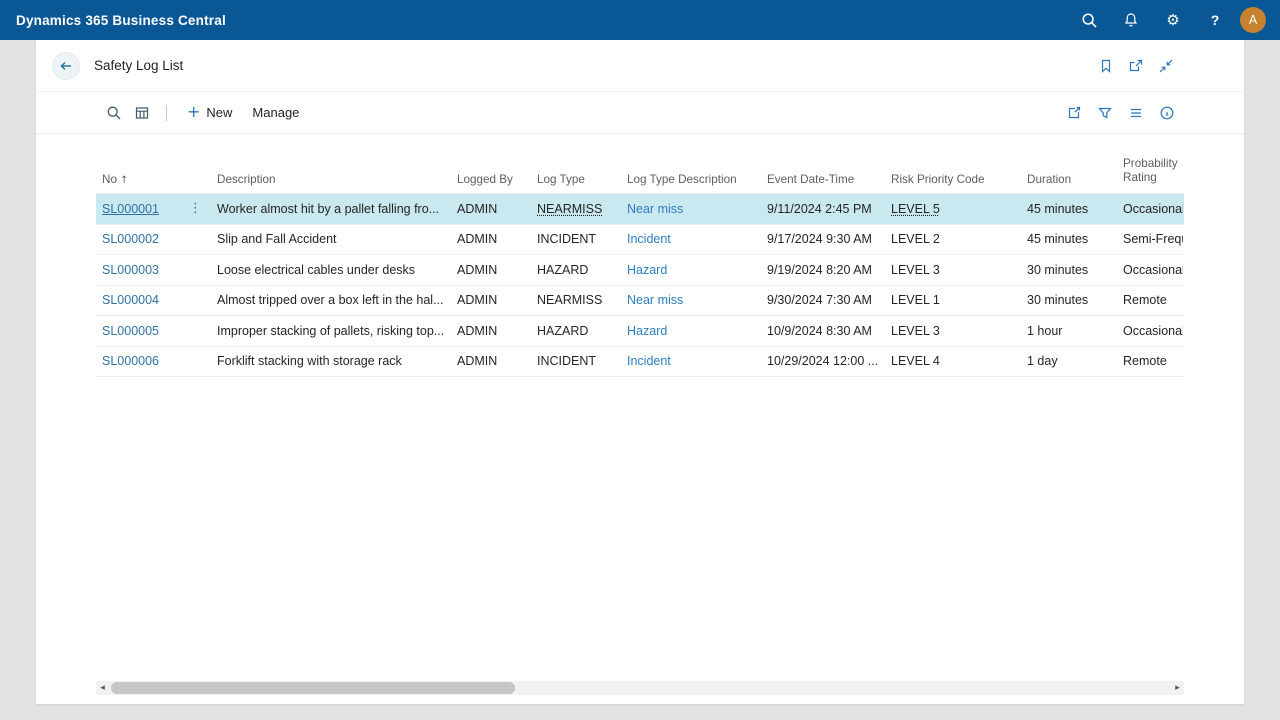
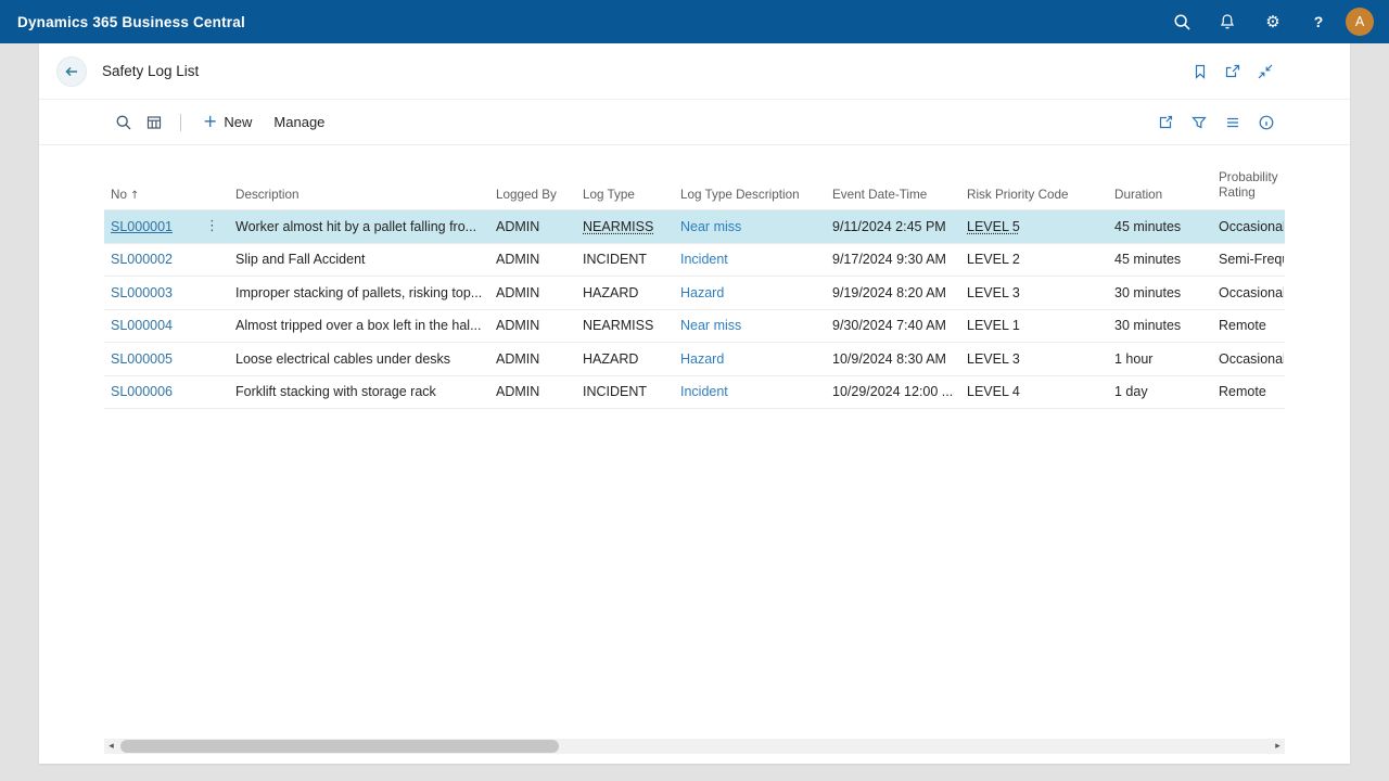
  Dynamics 365 Business Central
  ⚙
  ?
  A
  Safety Log List
  +
  New
  Manage
  No ↑
  Description
  Logged By
  Log Type
  Log Type Description
  Event Date-Time
  Risk Priority Code
  Duration
  Probability Rating
  SL000001
  ⋮
  Worker almost hit by a pallet falling fro...
  ADMIN
  NEARMISS
  Near miss
  9/11/2024 2:45 PM
  LEVEL 5
  45 minutes
  Occasiona
  SL000002
  Slip and Fall Accident
  ADMIN
  INCIDENT
  Incident
  9/17/2024 9:30 AM
  LEVEL 2
  45 minutes
  SL000003
- Loose electrical cables under desks
+ Improper stacking of pallets, risking top...
  ADMIN
  HAZARD
  Hazard
  9/19/2024 8:20 AM
  LEVEL 3
  30 minutes
  Occasiona
  SL000004
  Almost tripped over a box left in the hal...
  ADMIN
  NEARMISS
  Near miss
- 9/30/2024 7:30 AM
+ 9/30/2024 7:40 AM
  LEVEL 1
  30 minutes
  Remote
  SL000005
- Improper stacking of pallets, risking top...
+ Loose electrical cables under desks
  ADMIN
  HAZARD
  Hazard
  10/9/2024 8:30 AM
  LEVEL 3
  1 hour
  Occasiona
  SL000006
  Forklift stacking with storage rack
  ADMIN
  INCIDENT
  Incident
  10/29/2024 12:00 ...
  LEVEL 4
  1 day
  Remote
  ◂
  ▸
